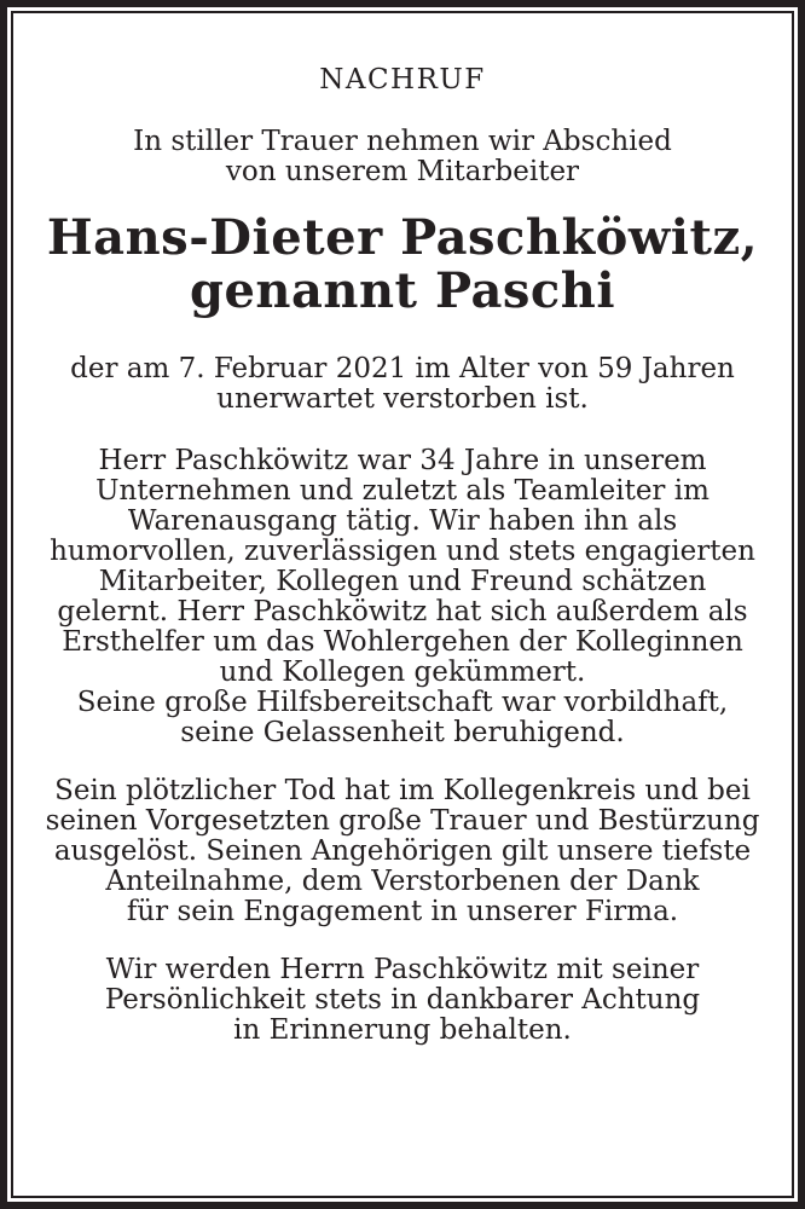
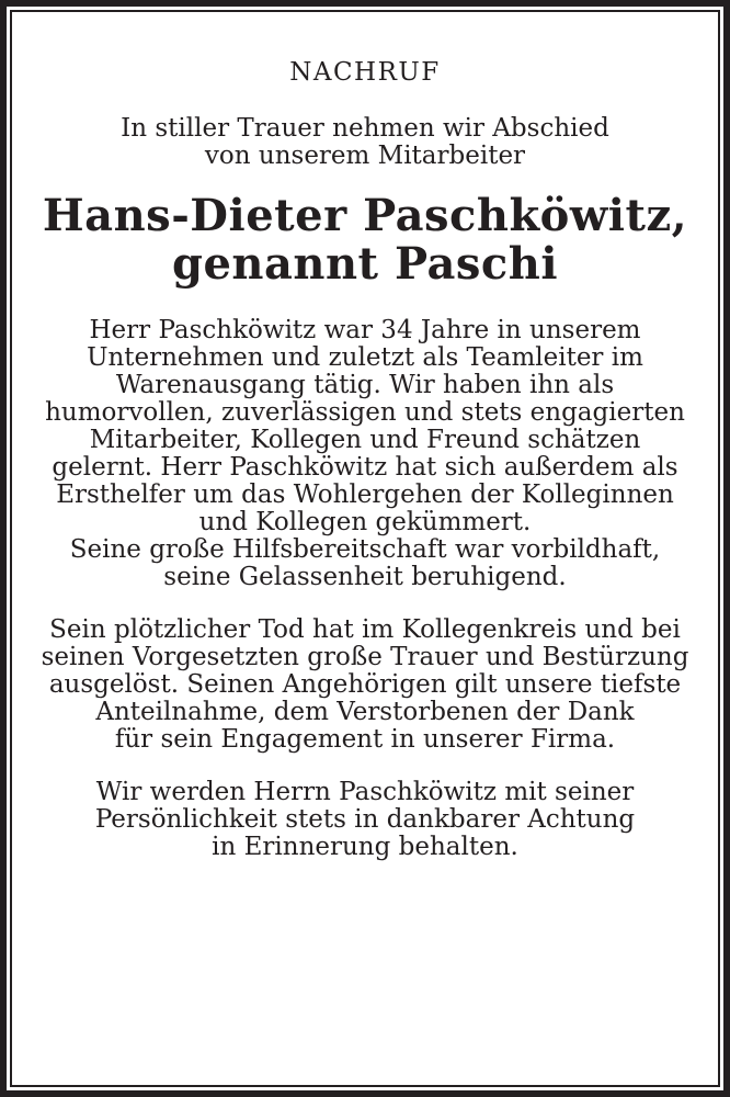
  NACHRUF
  In stiller Trauer nehmen wir Abschied
  von unserem Mitarbeiter
  Hans-Dieter Paschköwitz,
  genannt Paschi
- der am 7. Februar 2021 im Alter von 59 Jahren
- unerwartet verstorben ist.
  Herr Paschköwitz war 34 Jahre in unserem
  Unternehmen und zuletzt als Teamleiter im
  Warenausgang tätig. Wir haben ihn als
  humorvollen, zuverlässigen und stets engagierten
  Mitarbeiter, Kollegen und Freund schätzen
  gelernt. Herr Paschköwitz hat sich außerdem als
  Ersthelfer um das Wohlergehen der Kolleginnen
  und Kollegen gekümmert.
  Seine große Hilfsbereitschaft war vorbildhaft,
  seine Gelassenheit beruhigend.
  Sein plötzlicher Tod hat im Kollegenkreis und bei
  seinen Vorgesetzten große Trauer und Bestürzung
  ausgelöst. Seinen Angehörigen gilt unsere tiefste
  Anteilnahme, dem Verstorbenen der Dank
  für sein Engagement in unserer Firma.
  Wir werden Herrn Paschköwitz mit seiner
  Persönlichkeit stets in dankbarer Achtung
  in Erinnerung behalten.
